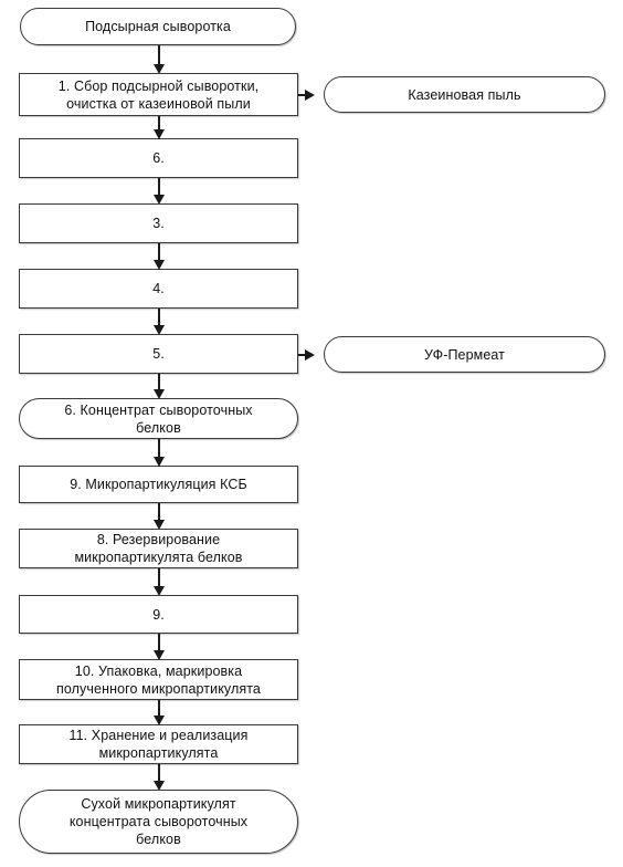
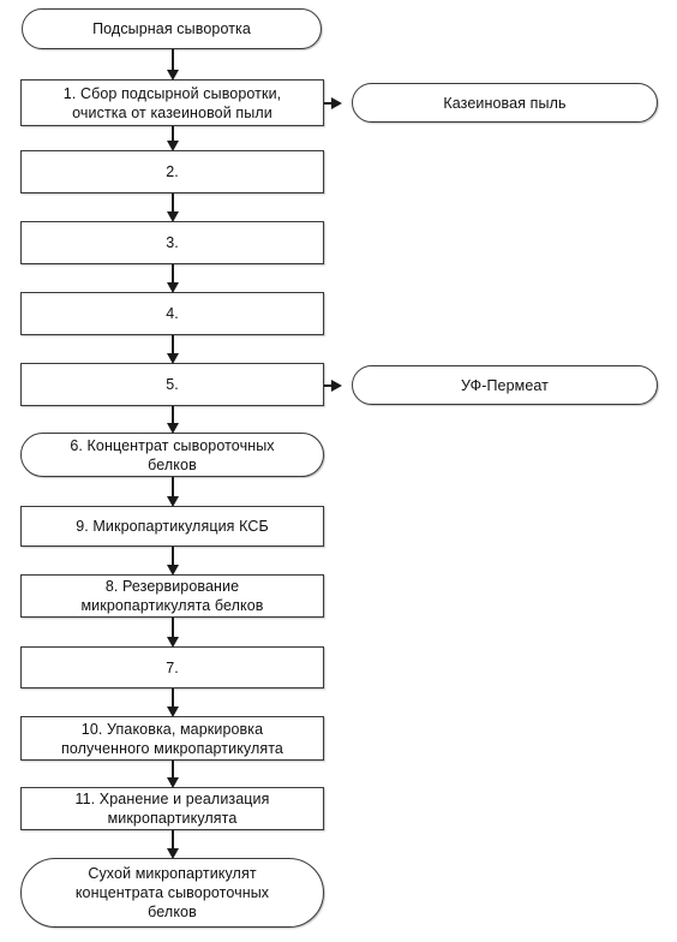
  Подсырная сыворотка
  1. Сбор подсырной сыворотки,
  очистка от казеиновой пыли
  Казеиновая пыль
- 6.
+ 2.
  3.
  4.
  5.
  УФ-Пермеат
  6. Концентрат сывороточных
  белков
  9. Микропартикуляция КСБ
  8. Резервирование
  микропартикулята белков
- 9.
+ 7.
  10. Упаковка, маркировка
  полученного микропартикулята
  11. Хранение и реализация
  микропартикулята
  Сухой микропартикулят
  концентрата сывороточных
  белков
